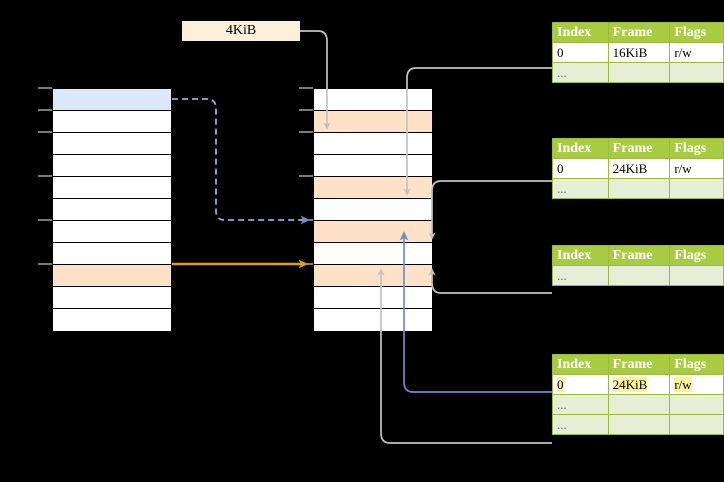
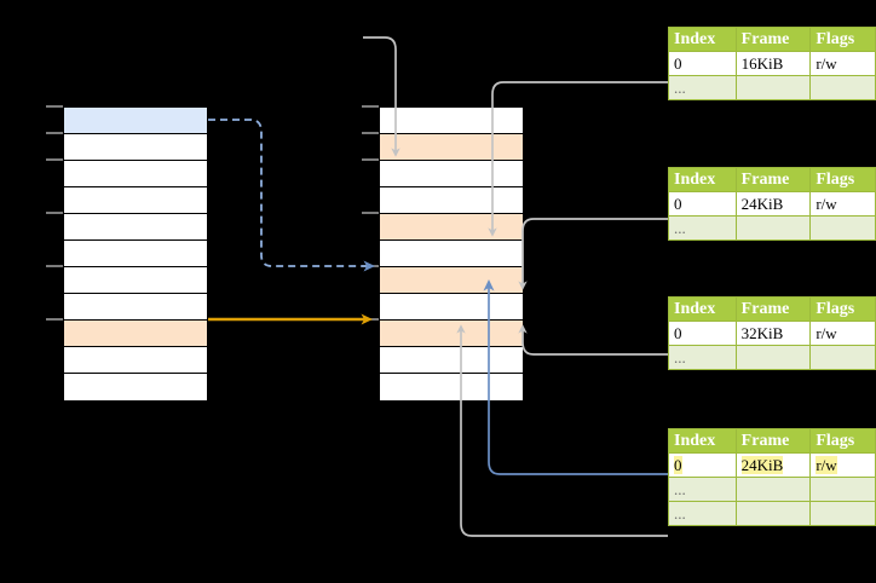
- 4KiB
  Index	Frame	Flags
  0	16KiB	r/w
  ...
  Index	Frame	Flags
  0	24KiB	r/w
  ...
  Index	Frame	Flags
+ 0	32KiB	r/w
  ...
  Index	Frame	Flags
  0	24KiB	r/w
  ...
  ...
